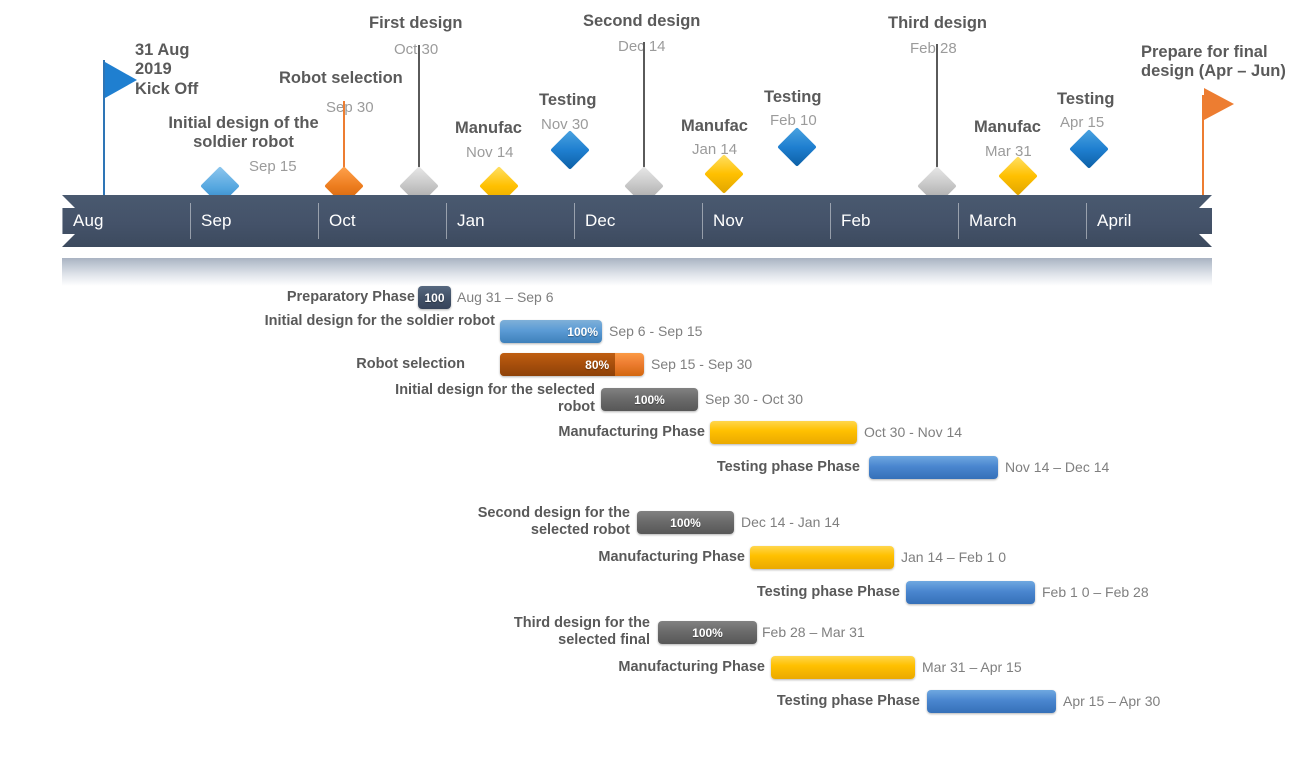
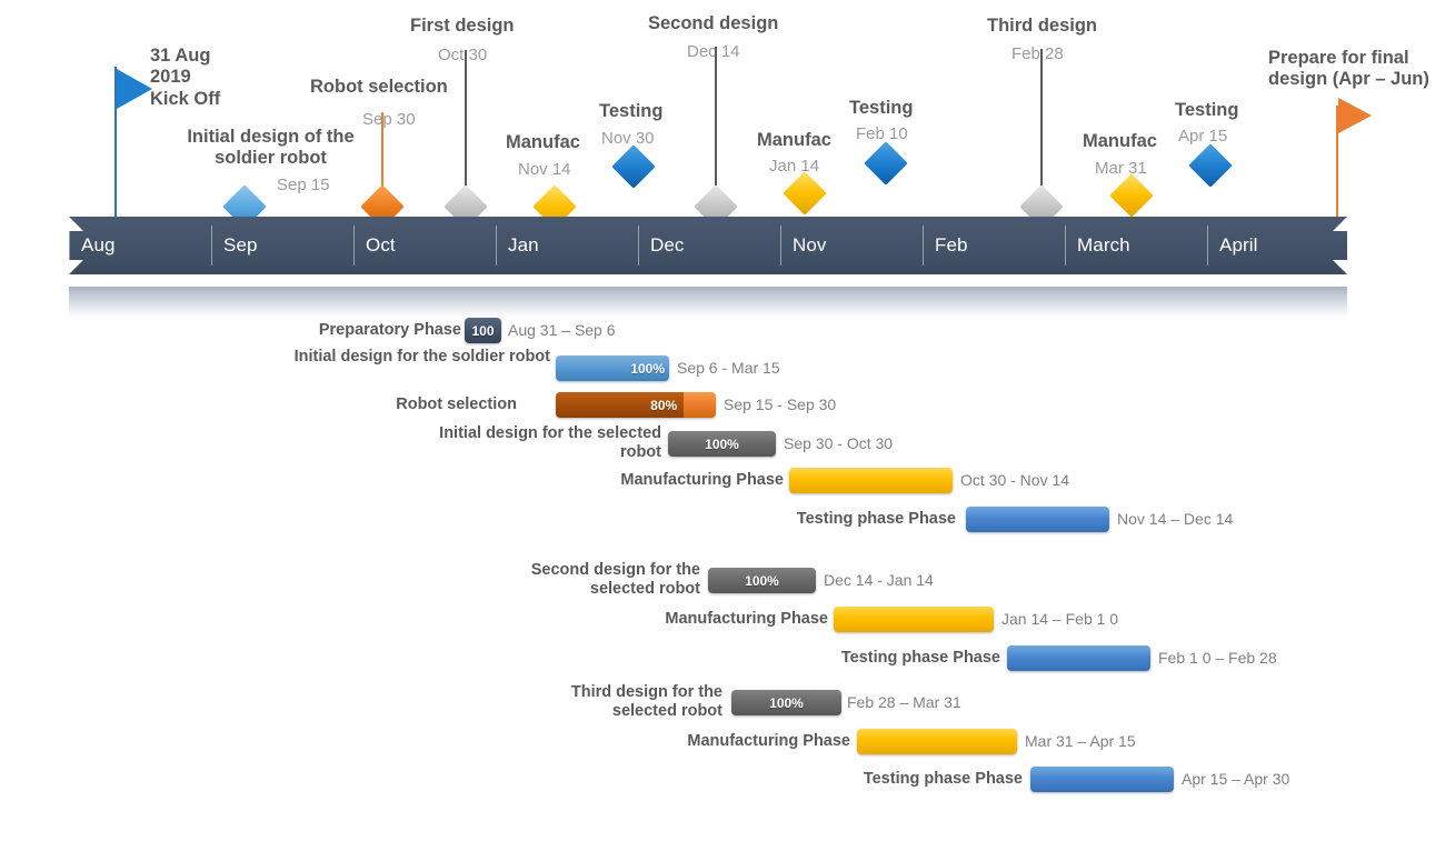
  31 Aug
  2019
  Kick Off
  Initial design of the
  soldier robot
  Sep 15
  Robot selection
  Sep 30
  First design
  Oct 30
  Manufac
  Nov 14
  Testing
  Nov 30
  Second design
  Dec 14
  Manufac
  Jan 14
  Testing
  Feb 10
  Third design
  Feb 28
  Manufac
  Mar 31
  Testing
  Apr 15
  Prepare for final
  design (Apr – Jun)
  Aug
  Sep
  Oct
  Jan
  Dec
  Nov
  Feb
  March
  April
  Preparatory Phase
  100
  Aug 31 – Sep 6
  Initial design for the soldier robot
  100%
- Sep 6 - Sep 15
+ Sep 6 - Mar 15
  Robot selection
  80%
  Sep 15 - Sep 30
  Initial design for the selected robot
  100%
  Sep 30 - Oct 30
  Manufacturing Phase
  Oct 30 - Nov 14
  Testing phase Phase
  Nov 14 – Dec 14
  Second design for the selected robot
  100%
  Dec 14 - Jan 14
  Manufacturing Phase
  Jan 14 – Feb 1 0
  Testing phase Phase
  Feb 1 0 – Feb 28
- Third design for the selected final
+ Third design for the selected robot
  100%
  Feb 28 – Mar 31
  Manufacturing Phase
  Mar 31 – Apr 15
  Testing phase Phase
  Apr 15 – Apr 30
